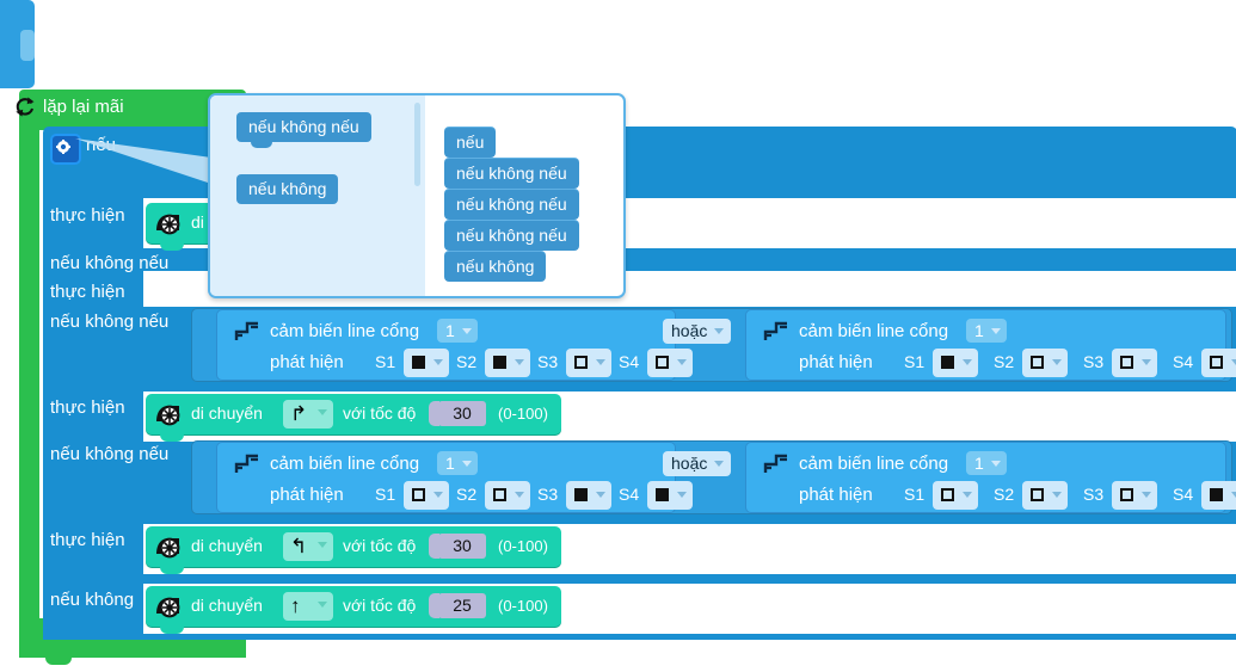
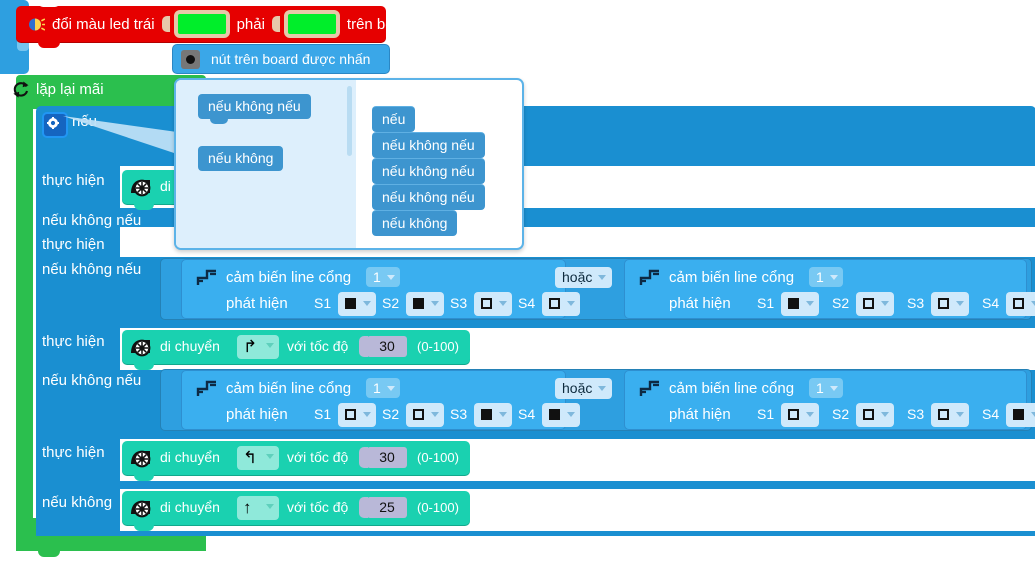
  lặp lại mãi
  thực hiện
  nếu không nếu
  thực hiện
  nếu không nếu
  thực hiện
  nếu không nếu
  thực hiện
  nếu không
  cảm biến line cổng
  1
  phát hiện
  S1
  S2
  S3
  S4
  hoặc
  cảm biến line cổng
  1
  phát hiện
  S1
  S2
  S3
  S4
  cảm biến line cổng
  1
  phát hiện
  S1
  S2
  S3
  S4
  hoặc
  cảm biến line cổng
  1
  phát hiện
  S1
  S2
  S3
  S4
  di chuyển
  ↱
  với tốc độ
  30
  (0-100)
  di chuyển
  ↰
  với tốc độ
  30
  (0-100)
  di chuyển
  ↑
  với tốc độ
  25
  (0-100)
+ đổi màu led trái
+ phải
+ trên board
+ nút trên board được nhấn
  nếu không nếu
  nếu không
  nếu
  nếu không nếu
  nếu không nếu
  nếu không nếu
  nếu không
